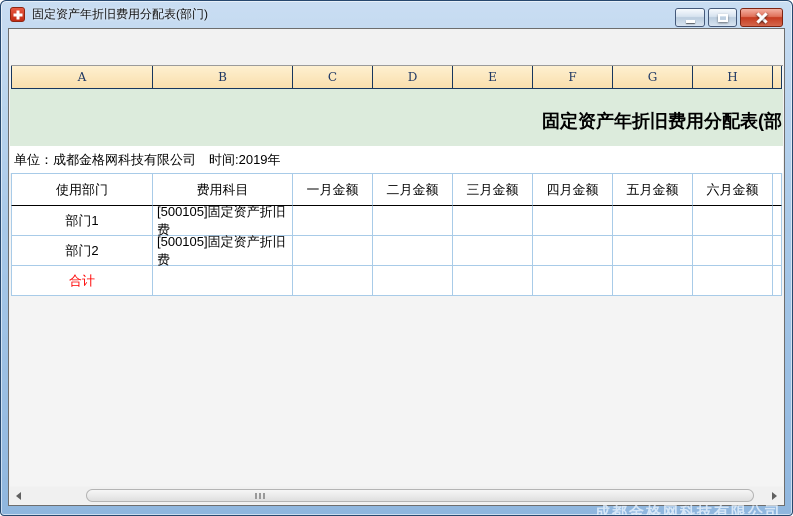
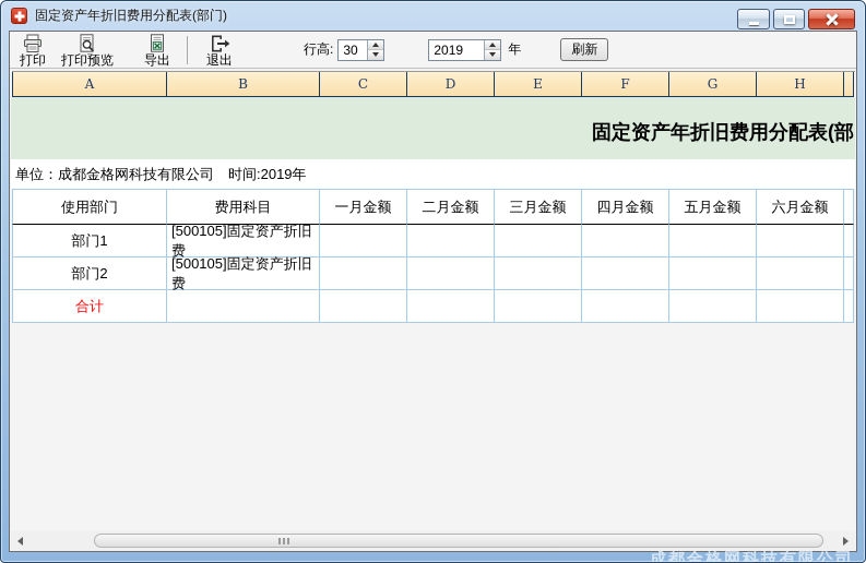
  固定资产年折旧费用分配表(部门)
+ 打印
+ 打印预览
+ 导出
+ 退出
+ 行高:
+ 30
+ 2019
+ 年
+ 刷新
  A
  B
  C
  D
  E
  F
  G
  H
  固定资产年折旧费用分配表(部
  单位：成都金格网科技有限公司 时间:2019年
  使用部门
  费用科目
  一月金额
  二月金额
  三月金额
  四月金额
  五月金额
  六月金额
  部门1
  [500105]固定资产折旧费
  部门2
  [500105]固定资产折旧费
  合计
  成都金格网科技有限公司
